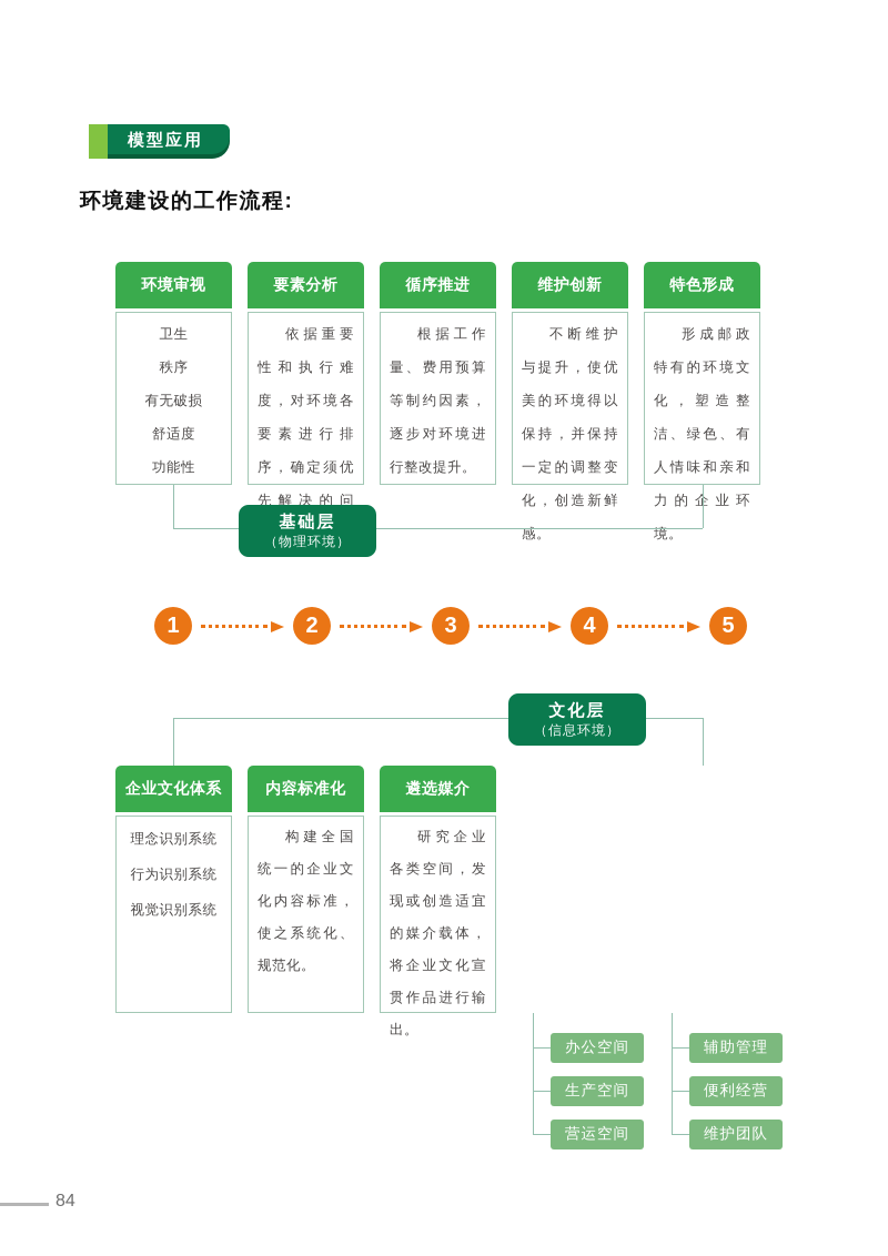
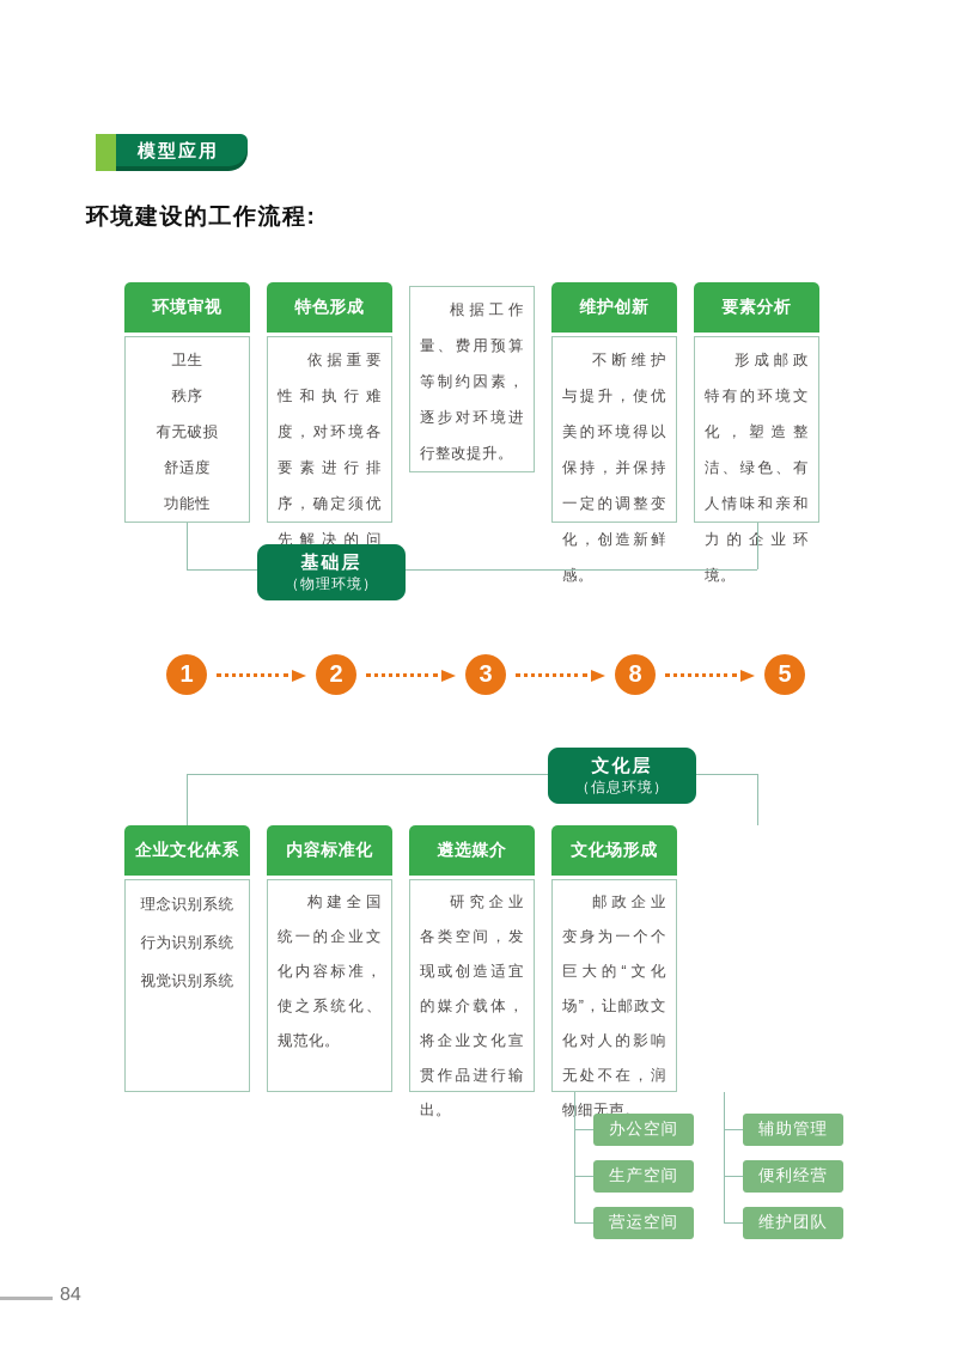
  模型应用
  环境建设的工作流程:
  环境审视
  卫生
  秩序
  有无破损
  舒适度
  功能性
- 要素分析
+ 特色形成
  依据重要性和执行难度，对环境各要素进行排序，确定须优先解决的问
- 循序推进
  根据工作量、费用预算等制约因素，逐步对环境进行整改提升。
  维护创新
  不断维护与提升，使优美的环境得以保持，并保持一定的调整变化，创造新鲜感。
- 特色形成
+ 要素分析
  形成邮政特有的环境文化，塑造整洁、绿色、有人情味和亲和力的企业环境。
  基础层
  （物理环境）
  1
  2
  3
- 4
+ 8
  5
  文化层
  （信息环境）
  企业文化体系
  理念识别系统
  行为识别系统
  视觉识别系统
  内容标准化
  构建全国统一的企业文化内容标准，使之系统化、规范化。
  遴选媒介
  研究企业各类空间，发现或创造适宜的媒介载体，将企业文化宣贯作品进行输出。
+ 文化场形成
+ 邮政企业变身为一个个巨大的“文化场”，让邮政文化对人的影响无处不在，润物细无声。
  办公空间
  生产空间
  营运空间
  辅助管理
  便利经营
  维护团队
  84
